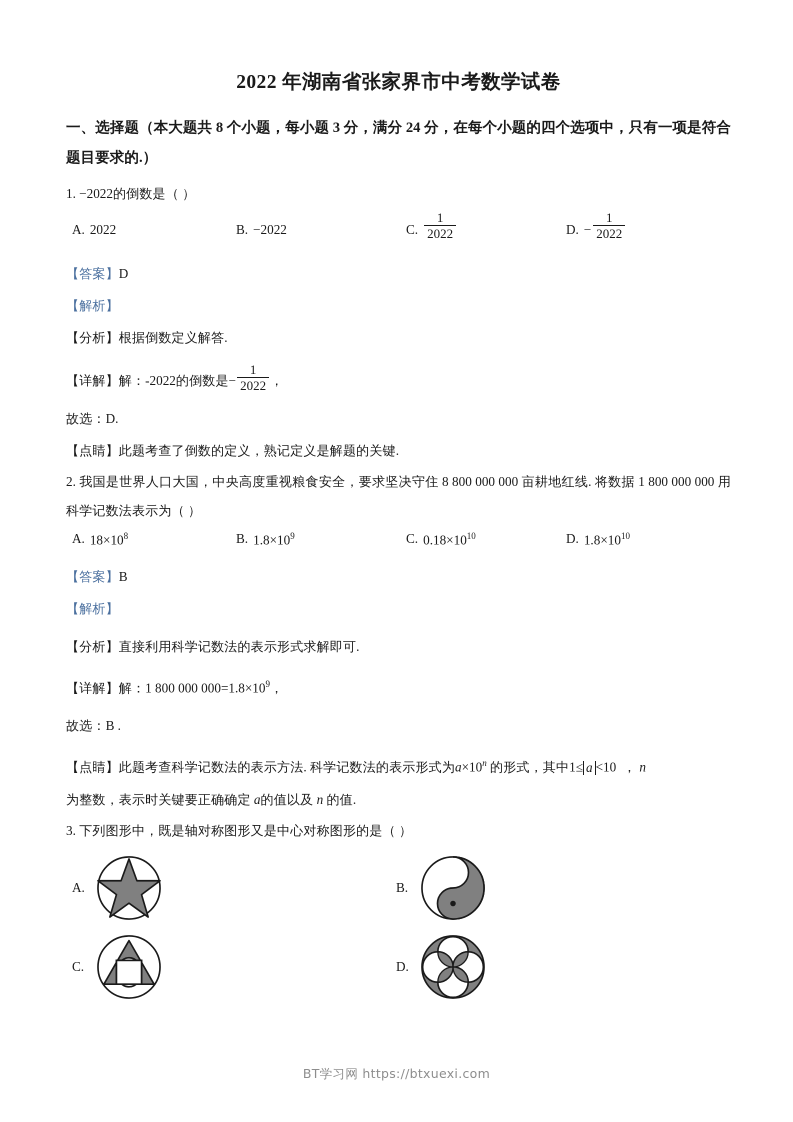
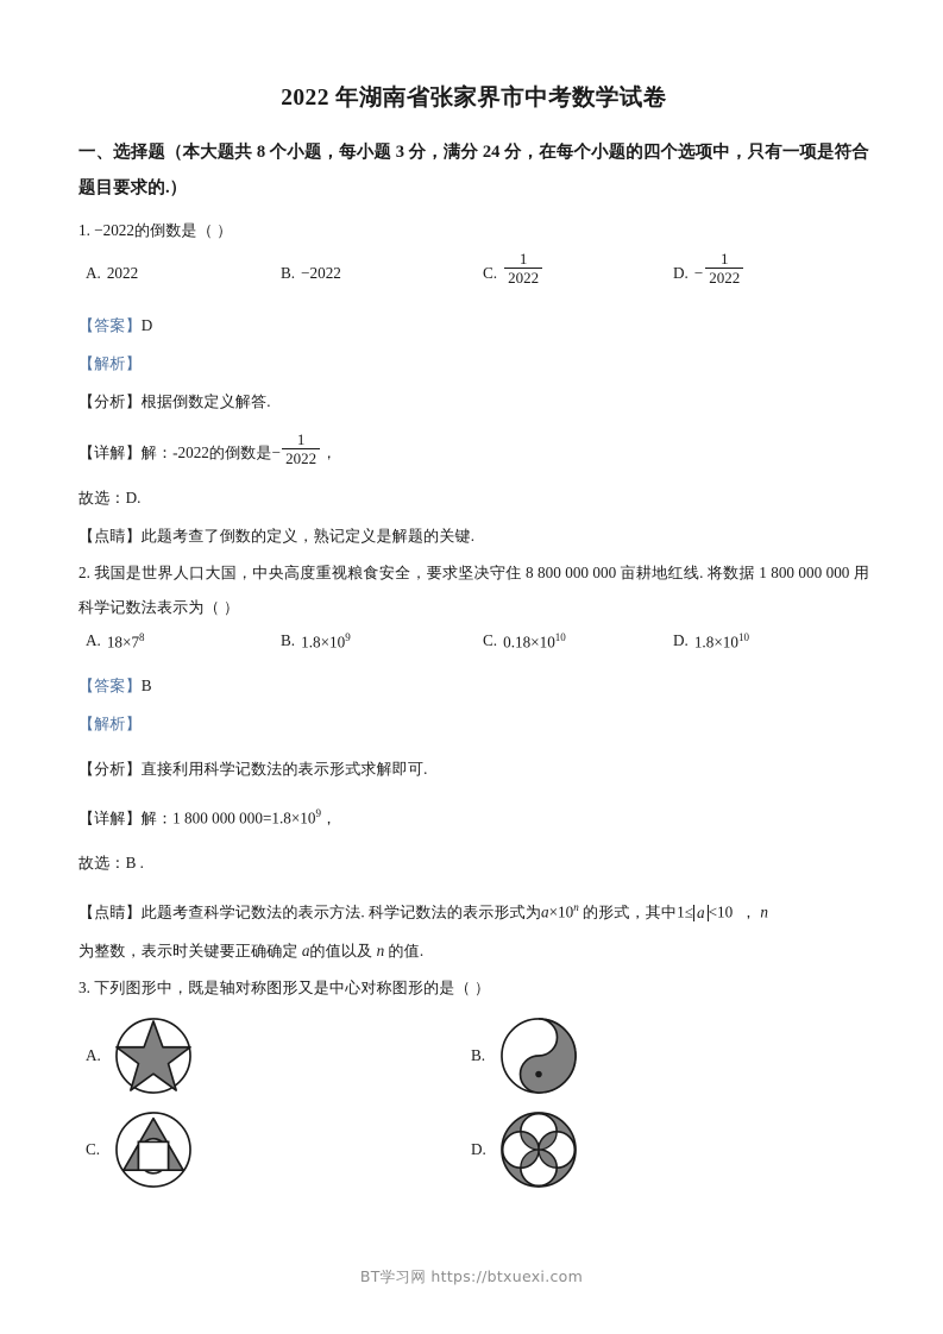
  2022 年湖南省张家界市中考数学试卷
  一、选择题（本大题共 8 个小题，每小题 3 分，满分 24 分，在每个小题的四个选项中，只有一项是符合题目要求的.）
  1. −2022的倒数是（ ）
  A.
  2022
  B.
  −2022
  C.
  1
  2022
  D.
  −
  1
  2022
  【答案】D
  【解析】
  【分析】根据倒数定义解答.
  【详解】解：-2022的倒数是
  −
  1
  2022
  ，
  故选：D.
  【点睛】此题考查了倒数的定义，熟记定义是解题的关键.
  2. 我国是世界人口大国，中央高度重视粮食安全，要求坚决守住 8 800 000 000 亩耕地红线. 将数据 1 800 000 000 用科学记数法表示为（ ）
  A.
- 18×108
+ 18×78
  B.
  1.8×109
  C.
  0.18×1010
  D.
  1.8×1010
  【答案】B
  【解析】
  【分析】直接利用科学记数法的表示形式求解即可.
  【详解】解：1 800 000 000=1.8×109，
  故选：B .
  【点睛】此题考查科学记数法的表示方法. 科学记数法的表示形式为a×10n 的形式，其中1≤ a <10 ， n
  为整数，表示时关键要正确确定 a的值以及 n 的值.
  3. 下列图形中，既是轴对称图形又是中心对称图形的是（ ）
  A.
  B.
  C.
  D.
  BT学习网 https://btxuexi.com
